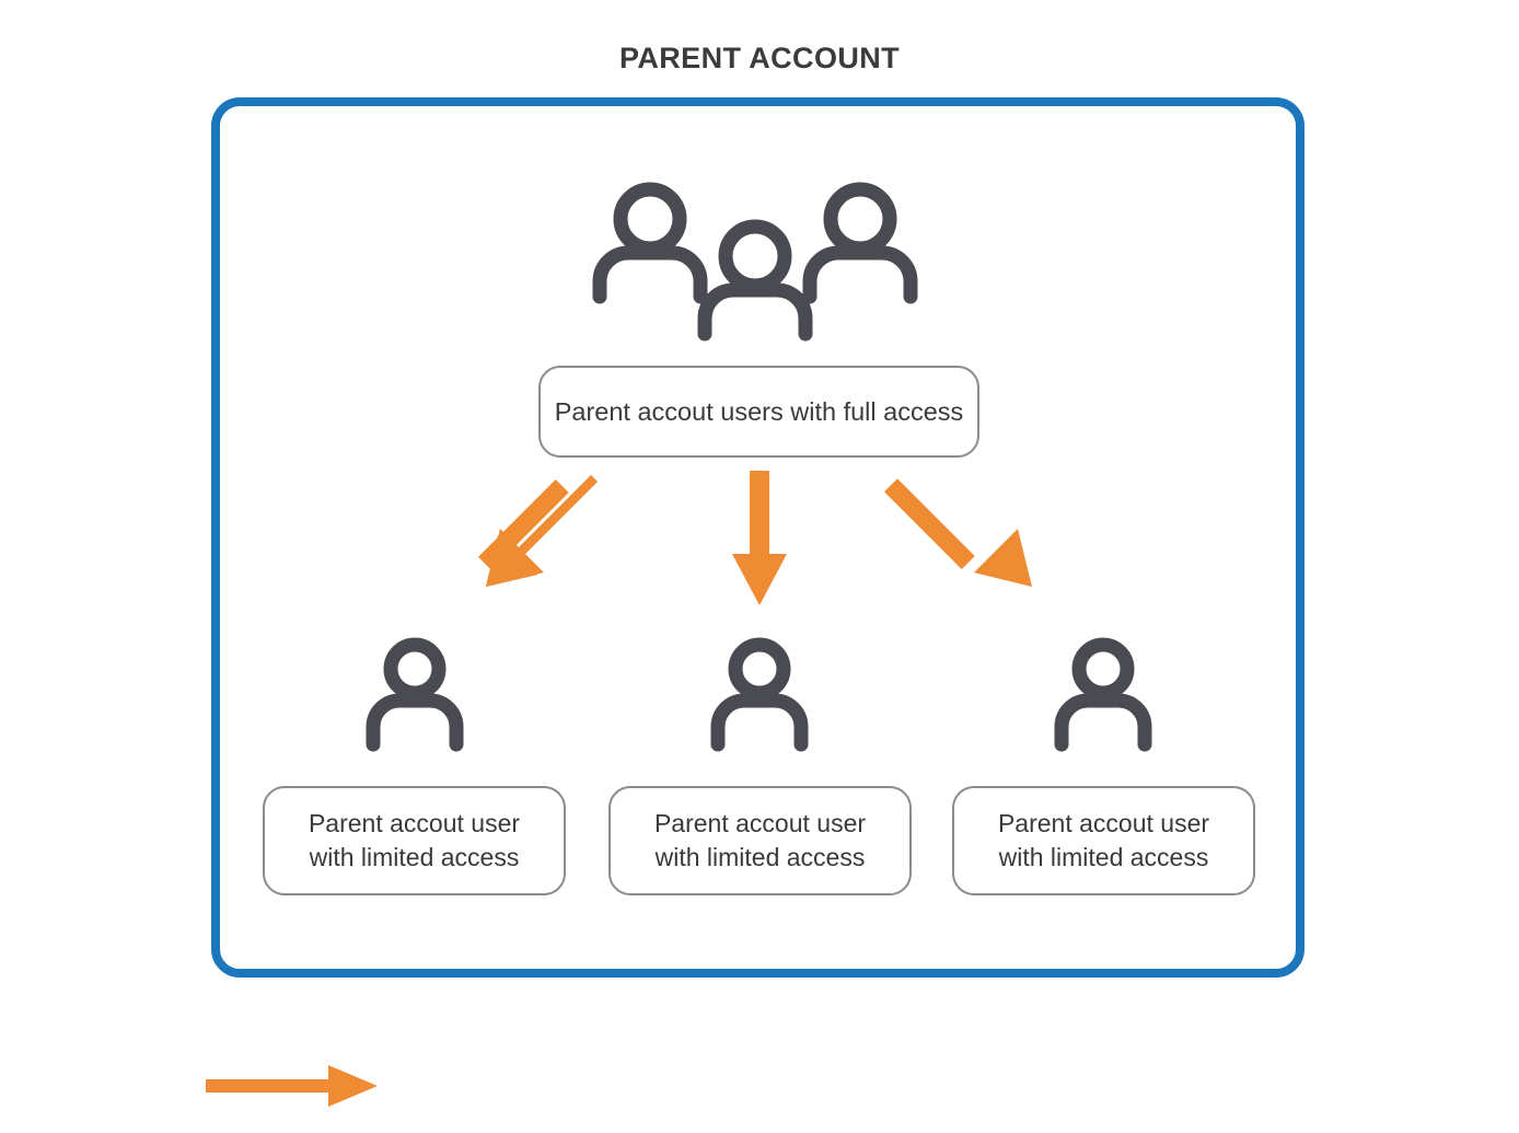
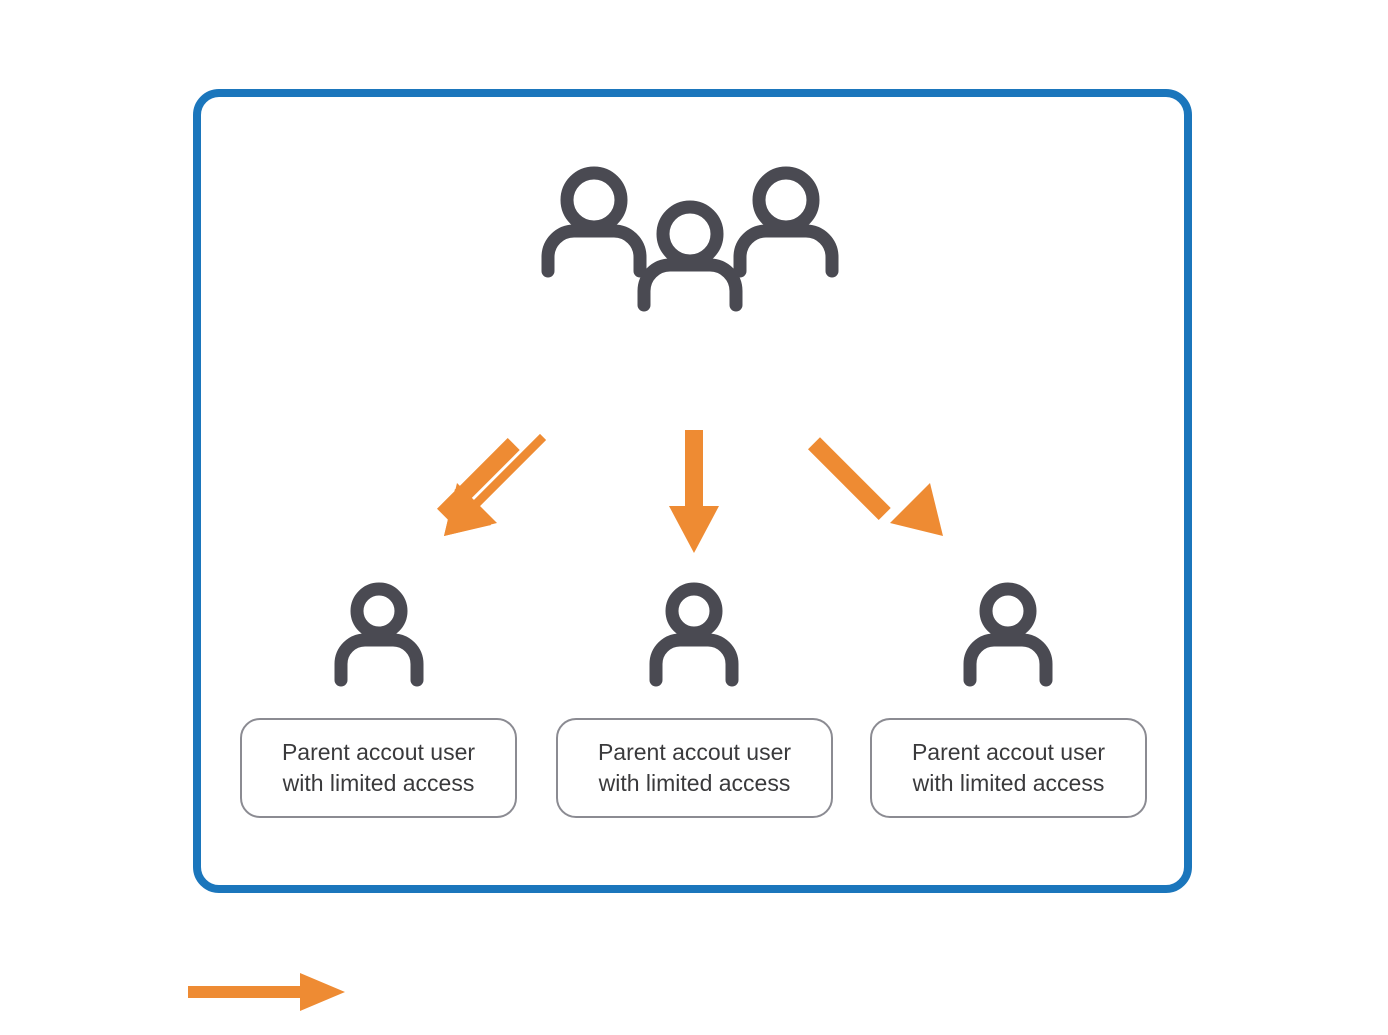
- PARENT ACCOUNT
- Parent accout users with full access
  Parent accout user
  with limited access
  Parent accout user
  with limited access
  Parent accout user
  with limited access
